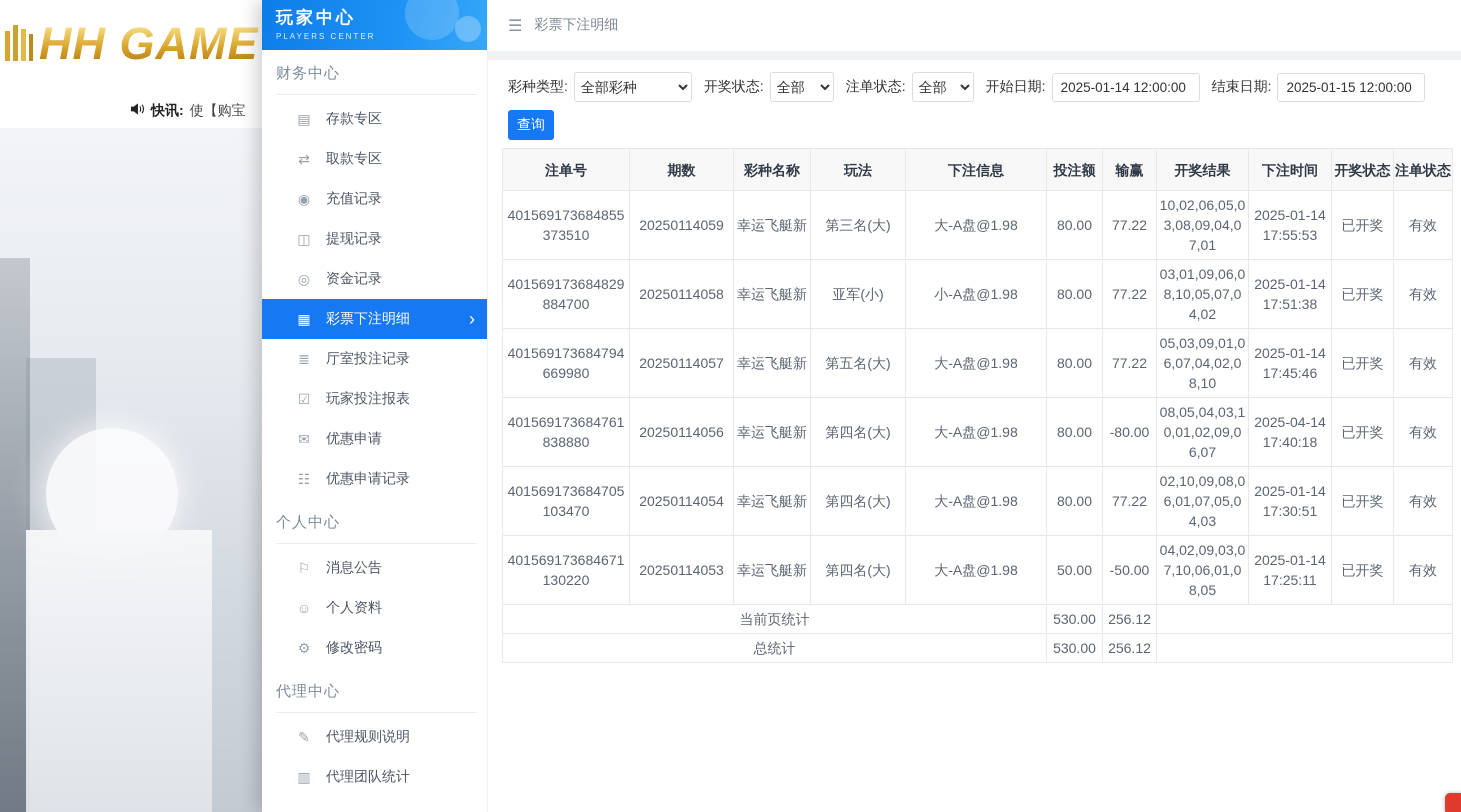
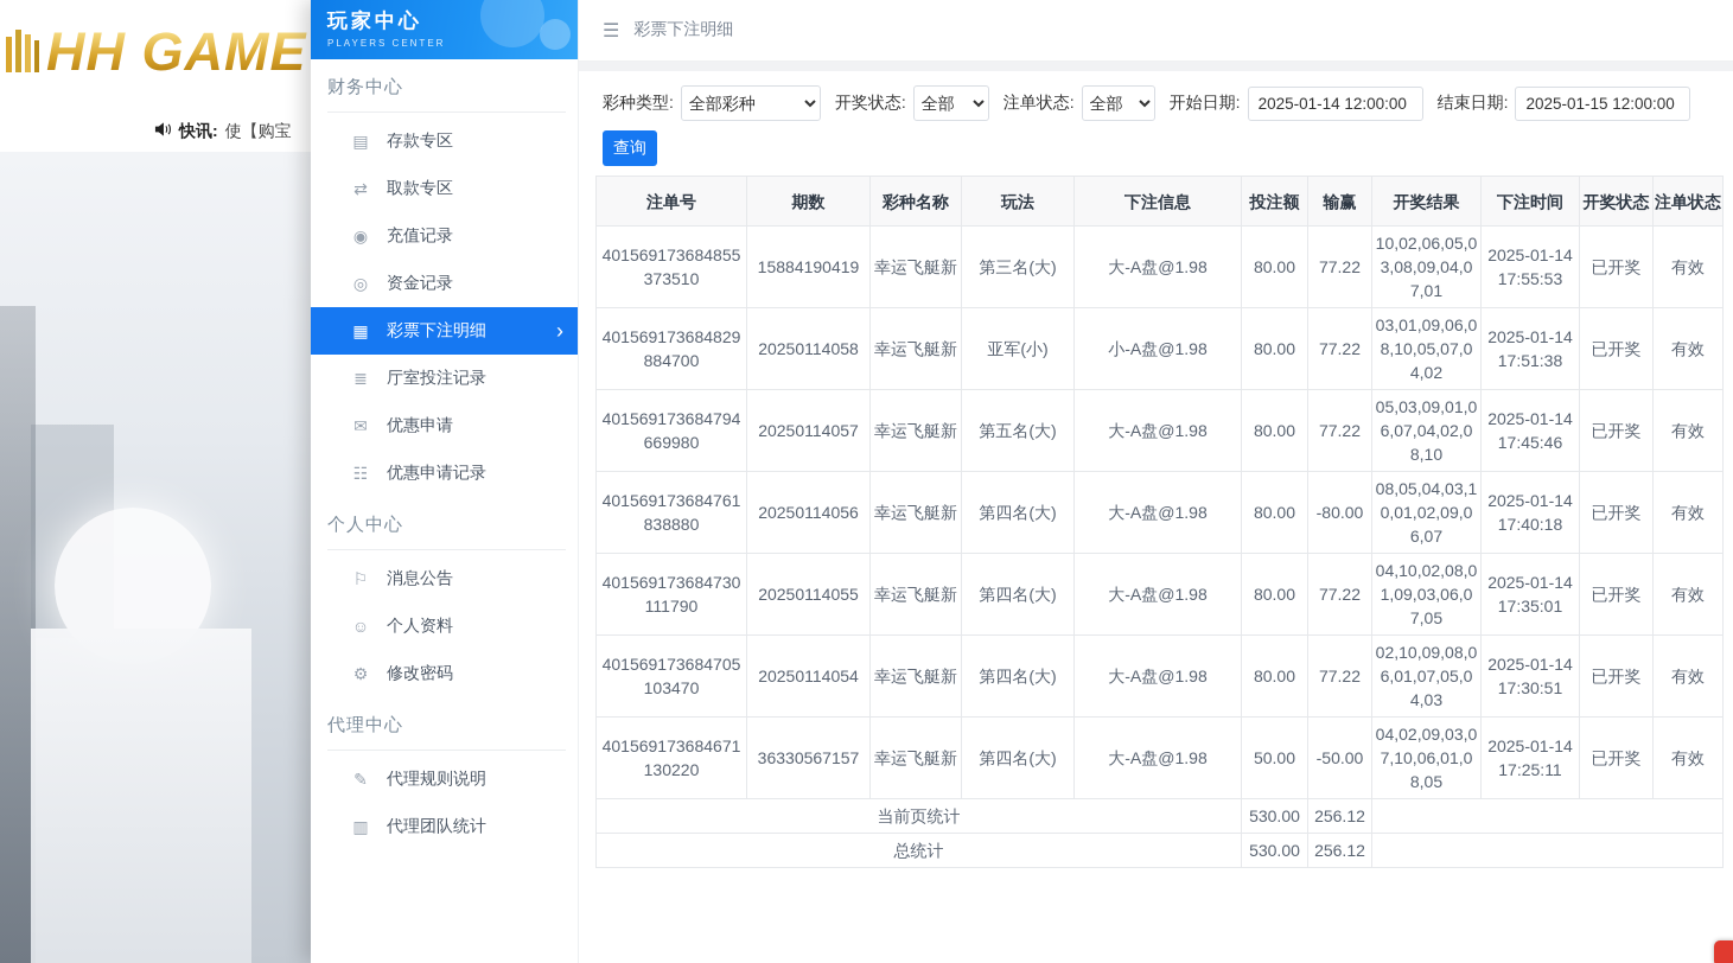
  HH GAME
  快讯:
  使【购宝
  玩家中心
  PLAYERS CENTER
  财务中心
  ▤
  存款专区
  ⇄
  取款专区
  ◉
  充值记录
- ◫
- 提现记录
  ◎
  资金记录
  ▦
  彩票下注明细
  ›
  ≣
  厅室投注记录
- ☑
- 玩家投注报表
  ✉
  优惠申请
  ☷
  优惠申请记录
  个人中心
  ⚐
  消息公告
  ☺
  个人资料
  ⚙
  修改密码
  代理中心
  ✎
  代理规则说明
  ▥
  代理团队统计
  ☰
  彩票下注明细
  彩种类型:
  全部彩种
  开奖状态:
  全部
  注单状态:
  全部
  开始日期:
  2025-01-14 12:00:00
  结束日期:
  2025-01-15 12:00:00
  查询
  注单号	期数	彩种名称	玩法	下注信息	投注额	输赢	开奖结果	下注时间	开奖状态	注单状态
- 401569173684855373510	20250114059	幸运飞艇新	第三名(大)	大-A盘@1.98	80.00	77.22	10,02,06,05,03,08,09,04,07,01	2025-01-14 17:55:53	已开奖	有效
+ 401569173684855373510	15884190419	幸运飞艇新	第三名(大)	大-A盘@1.98	80.00	77.22	10,02,06,05,03,08,09,04,07,01	2025-01-14 17:55:53	已开奖	有效
  401569173684829884700	20250114058	幸运飞艇新	亚军(小)	小-A盘@1.98	80.00	77.22	03,01,09,06,08,10,05,07,04,02	2025-01-14 17:51:38	已开奖	有效
  401569173684794669980	20250114057	幸运飞艇新	第五名(大)	大-A盘@1.98	80.00	77.22	05,03,09,01,06,07,04,02,08,10	2025-01-14 17:45:46	已开奖	有效
- 401569173684761838880	20250114056	幸运飞艇新	第四名(大)	大-A盘@1.98	80.00	-80.00	08,05,04,03,10,01,02,09,06,07	2025-04-14 17:40:18	已开奖	有效
+ 401569173684761838880	20250114056	幸运飞艇新	第四名(大)	大-A盘@1.98	80.00	-80.00	08,05,04,03,10,01,02,09,06,07	2025-01-14 17:40:18	已开奖	有效
+ 401569173684730111790	20250114055	幸运飞艇新	第四名(大)	大-A盘@1.98	80.00	77.22	04,10,02,08,01,09,03,06,07,05	2025-01-14 17:35:01	已开奖	有效
  401569173684705103470	20250114054	幸运飞艇新	第四名(大)	大-A盘@1.98	80.00	77.22	02,10,09,08,06,01,07,05,04,03	2025-01-14 17:30:51	已开奖	有效
- 401569173684671130220	20250114053	幸运飞艇新	第四名(大)	大-A盘@1.98	50.00	-50.00	04,02,09,03,07,10,06,01,08,05	2025-01-14 17:25:11	已开奖	有效
+ 401569173684671130220	36330567157	幸运飞艇新	第四名(大)	大-A盘@1.98	50.00	-50.00	04,02,09,03,07,10,06,01,08,05	2025-01-14 17:25:11	已开奖	有效
  当前页统计	530.00	256.12
  总统计	530.00	256.12
